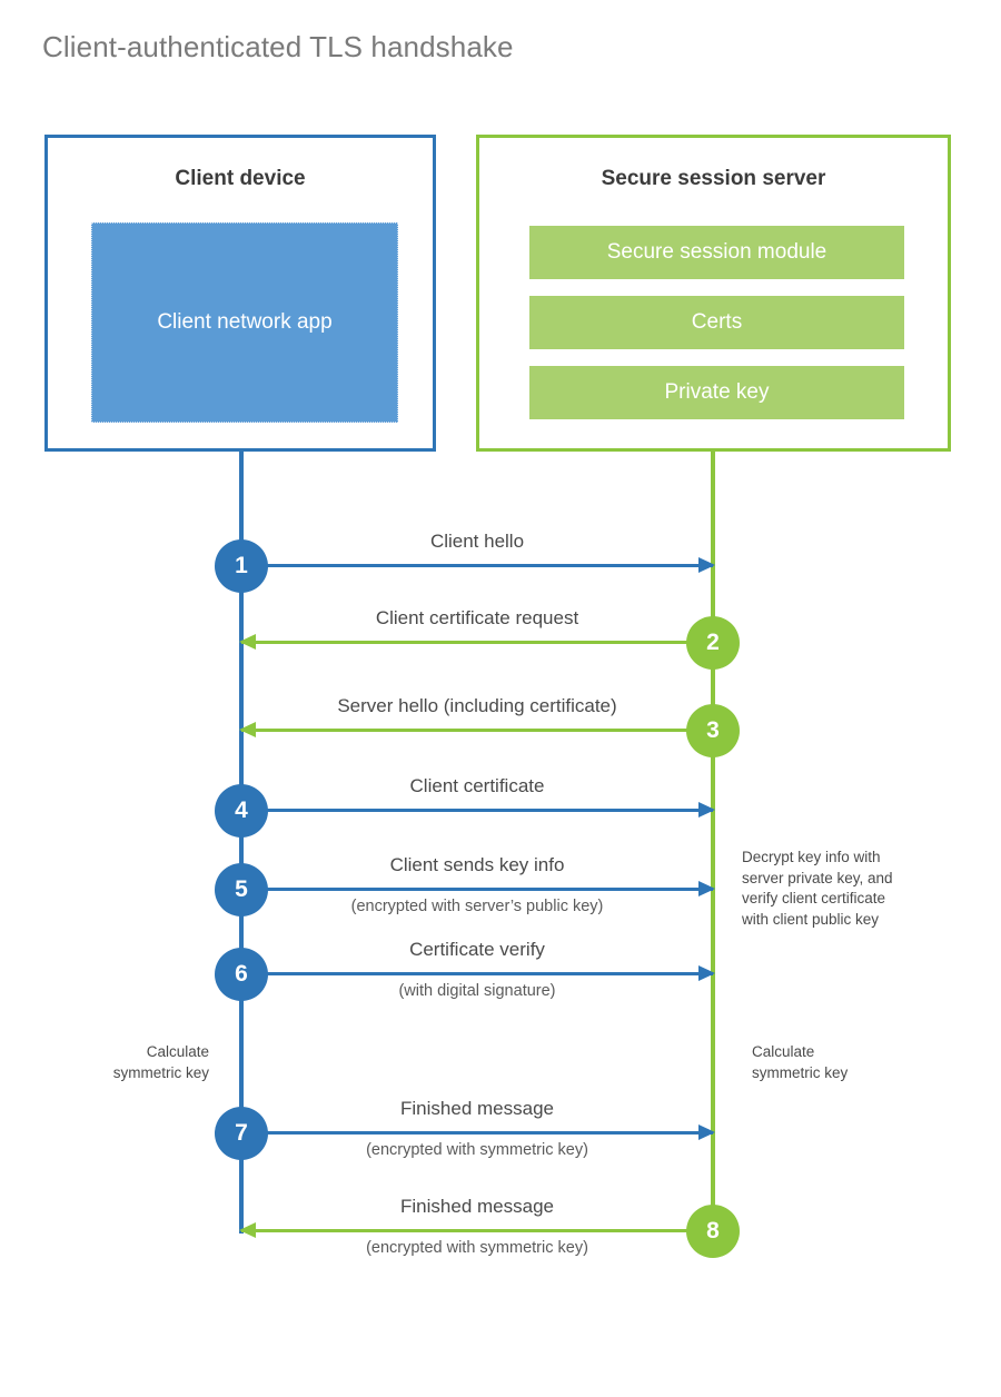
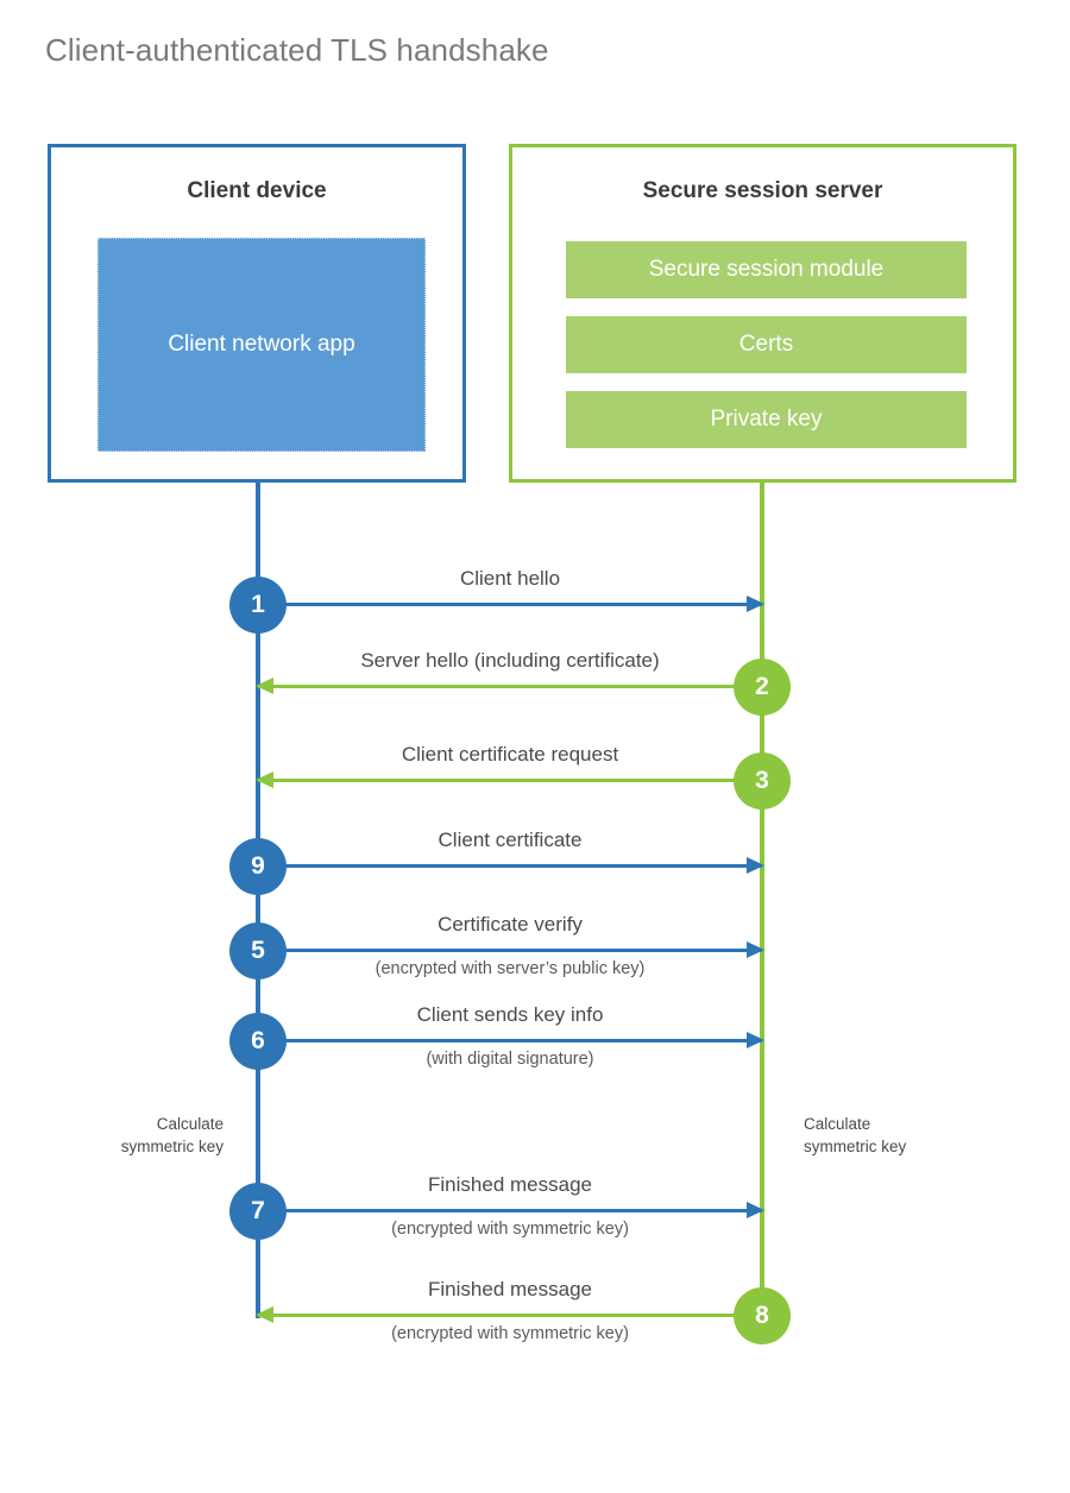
  Client-authenticated TLS handshake
  Client device
  Client network app
  Secure session server
  Secure session module
  Certs
  Private key
  Client hello
  1
- Client certificate request
+ Server hello (including certificate)
  2
- Server hello (including certificate)
+ Client certificate request
  3
  Client certificate
- 4
+ 9
- Client sends key info
+ Certificate verify
  (encrypted with server’s public key)
  5
- Certificate verify
+ Client sends key info
  (with digital signature)
  6
  Finished message
  (encrypted with symmetric key)
  7
  Finished message
  (encrypted with symmetric key)
  8
- Decrypt key info with
- server private key, and
- verify client certificate
- with client public key
  Calculate
  symmetric key
  Calculate
  symmetric key
